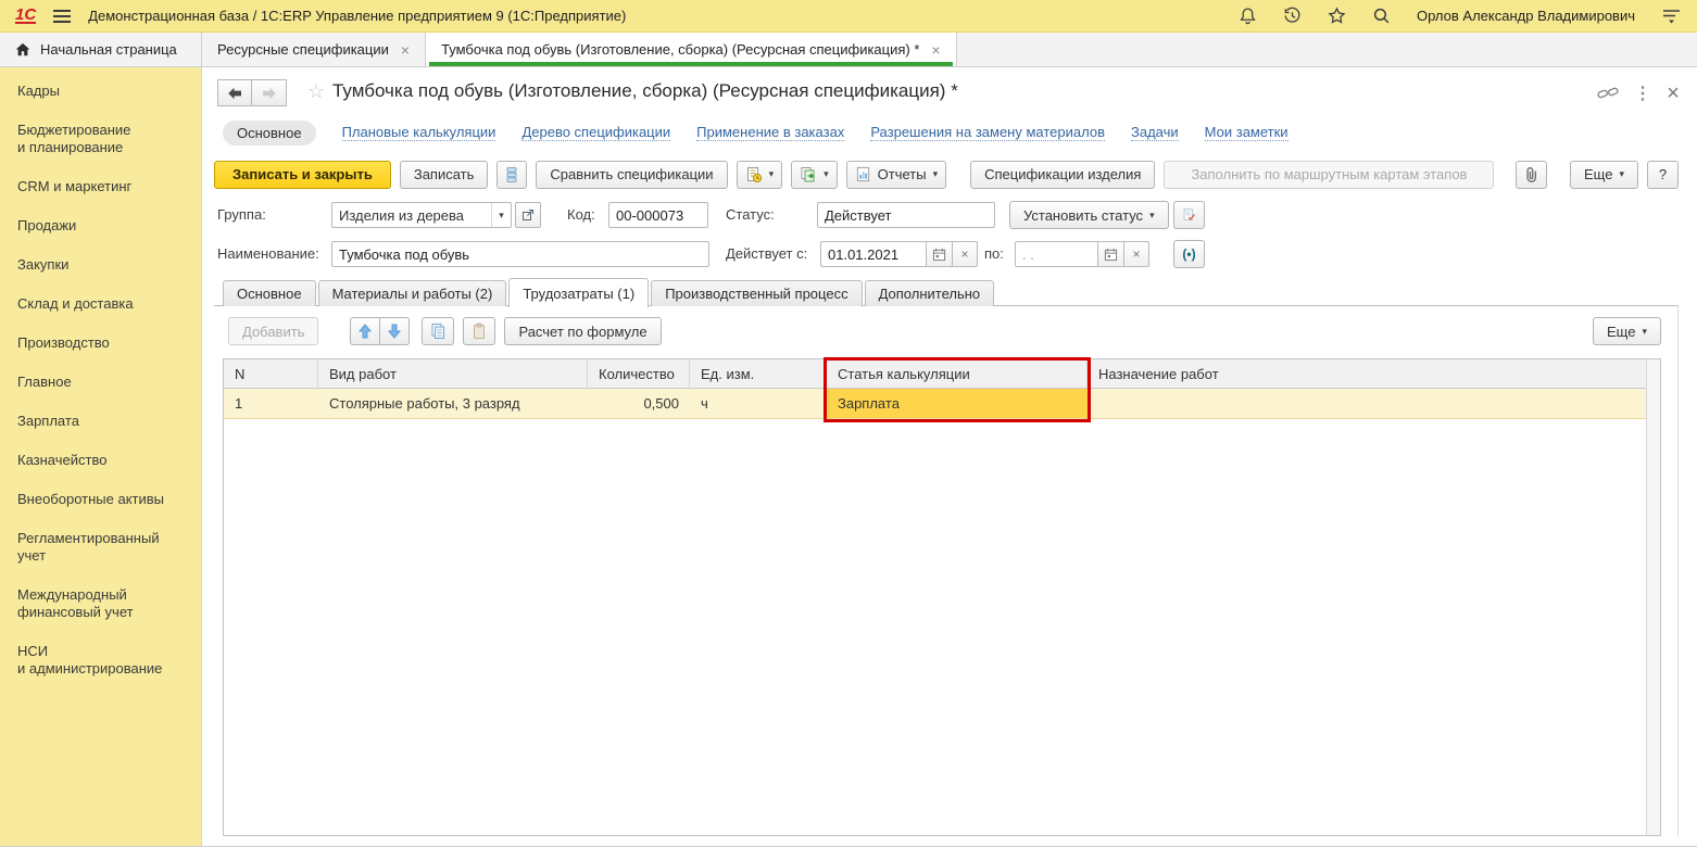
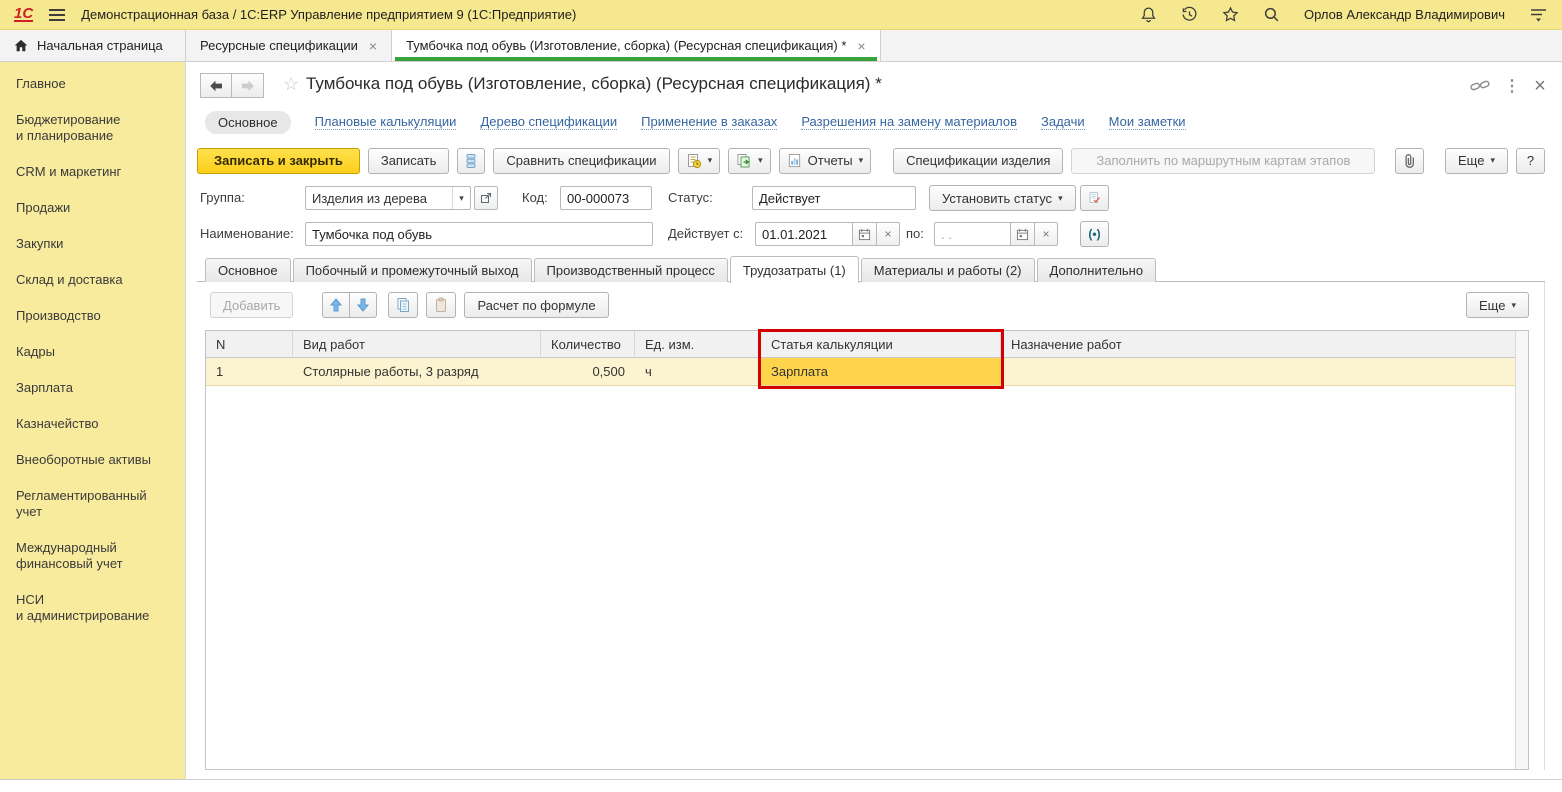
  1С
  Демонстрационная база / 1С:ERP Управление предприятием 9 (1С:Предприятие)
  Орлов Александр Владимирович
  Начальная страница
  Ресурсные спецификации
  ×
  Тумбочка под обувь (Изготовление, сборка) (Ресурсная спецификация) *
  ×
- Кадры
+ Главное
  Бюджетирование
  и планирование
  CRM и маркетинг
  Продажи
  Закупки
  Склад и доставка
  Производство
- Главное
+ Кадры
  Зарплата
  Казначейство
  Внеоборотные активы
  Регламентированный
  учет
  Международный
  финансовый учет
  НСИ
  и администрирование
  ☆
  Тумбочка под обувь (Изготовление, сборка) (Ресурсная спецификация) *
  ⋮
  ×
  Основное
  Плановые калькуляции
  Дерево спецификации
  Применение в заказах
  Разрешения на замену материалов
  Задачи
  Мои заметки
  Записать и закрыть
  Записать
  Сравнить спецификации
  ▾
  ▾
  Отчеты
  ▾
  Спецификации изделия
  Заполнить по маршрутным картам этапов
  Еще
  ▾
  ?
  Группа:
  Изделия из дерева
  ▾
  Код:
  00-000073
  Статус:
  Действует
  Установить статус
  ▾
  Наименование:
  Тумбочка под обувь
  Действует с:
  01.01.2021
  ×
  по:
  . .
  ×
  (•)
  Основное
+ Побочный и промежуточный выход
- Материалы и работы (2)
+ Производственный процесс
  Трудозатраты (1)
- Производственный процесс
+ Материалы и работы (2)
  Дополнительно
  Добавить
  Расчет по формуле
  Еще
  ▾
  N
  Вид работ
  Количество
  Ед. изм.
  Статья калькуляции
  Назначение работ
  1
  Столярные работы, 3 разряд
  0,500
  ч
  Зарплата
